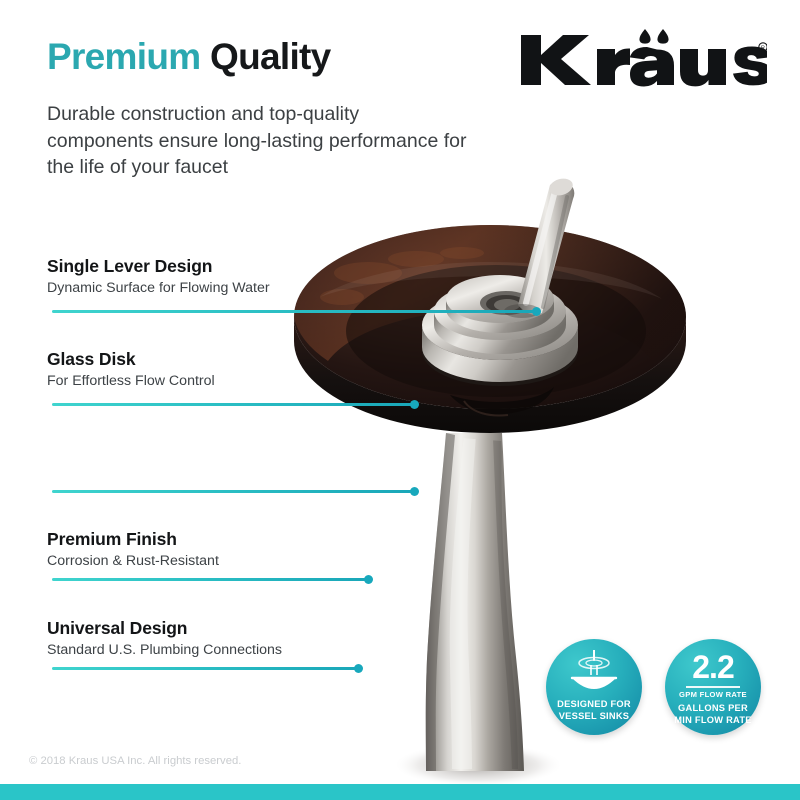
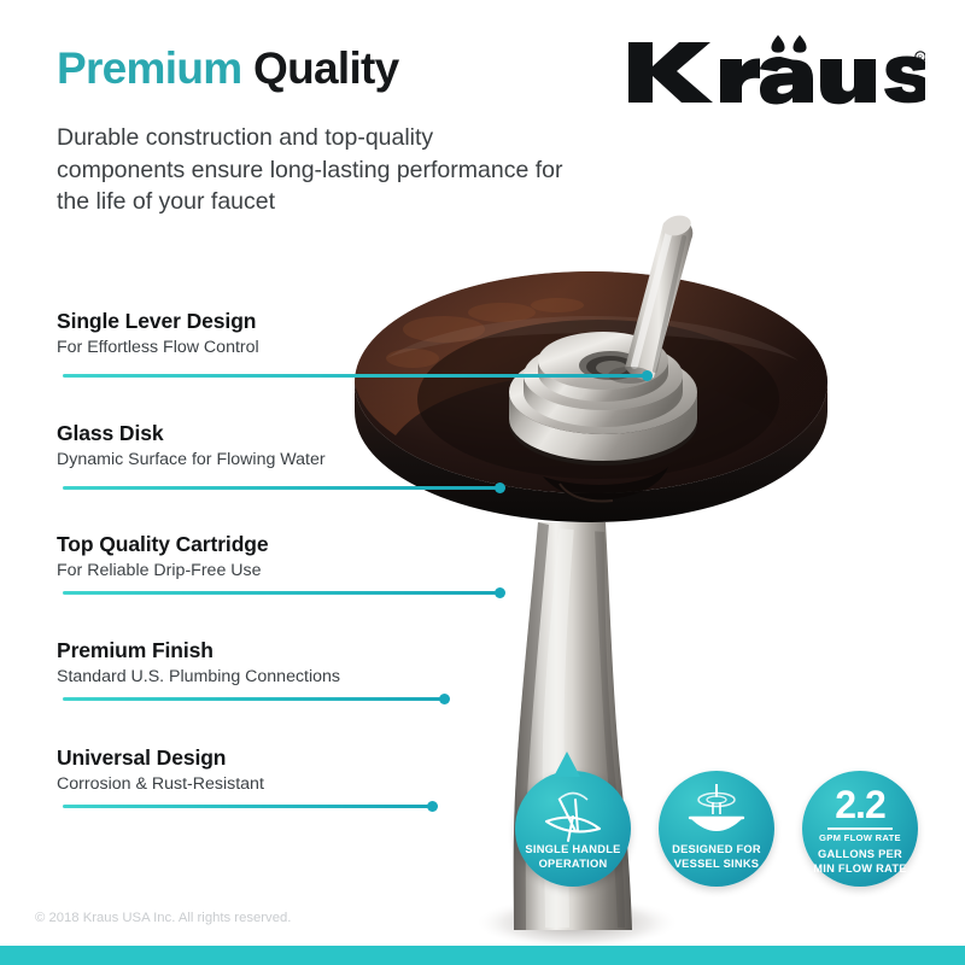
  Premium Quality
  Durable construction and top-quality components ensure long-lasting performance for the life of your faucet
  Single Lever Design
- Dynamic Surface for Flowing Water
+ For Effortless Flow Control
  Glass Disk
- For Effortless Flow Control
+ Dynamic Surface for Flowing Water
+ Top Quality Cartridge
+ For Reliable Drip-Free Use
  Premium Finish
- Corrosion & Rust-Resistant
+ Standard U.S. Plumbing Connections
  Universal Design
- Standard U.S. Plumbing Connections
+ Corrosion & Rust-Resistant
+ SINGLE HANDLE
+ OPERATION
  DESIGNED FOR
  VESSEL SINKS
  2.2
  GPM FLOW RATE
  GALLONS PER
  MIN FLOW RATE
  © 2018 Kraus USA Inc. All rights reserved.
